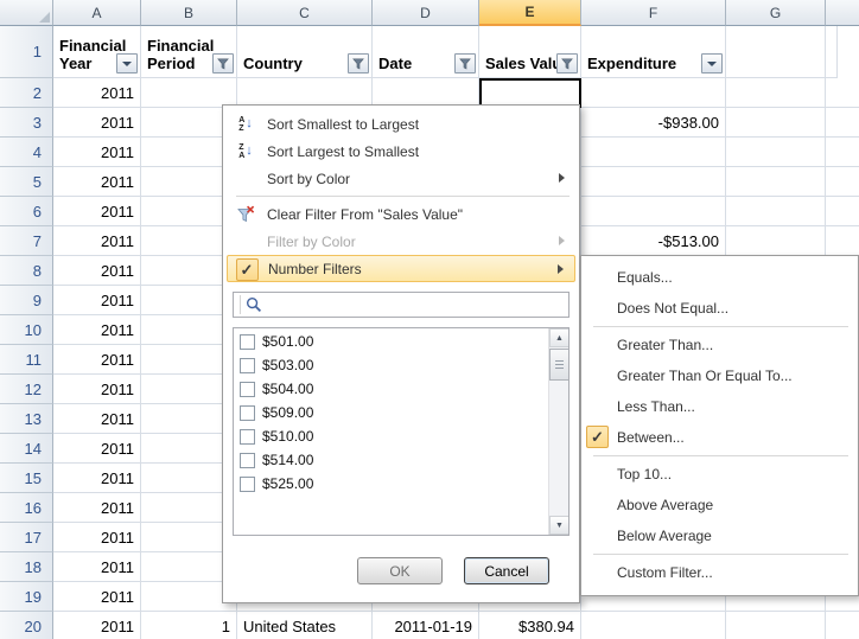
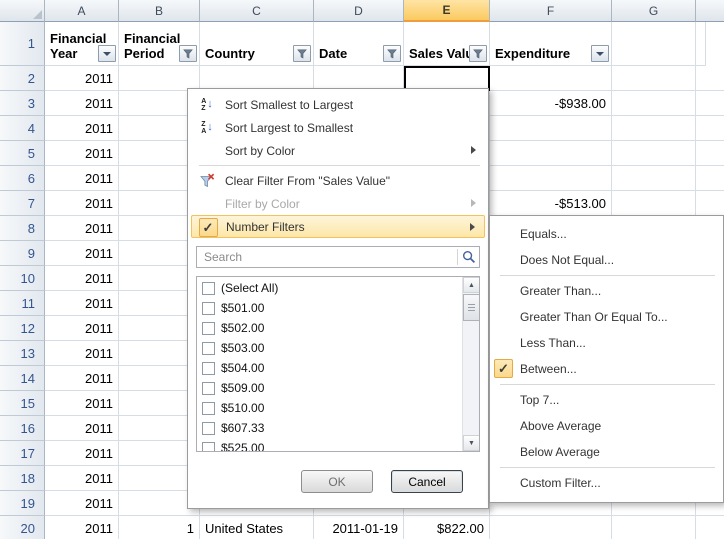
  A
  B
  C
  D
  E
  F
  G
  1
  Financial Year
  Financial Period
  Country
  Date
  Sales Val
  Expenditure
  2
  2011
  3
  2011
  -$938.00
  4
  2011
  5
  2011
  6
  2011
  7
  2011
  -$513.00
  8
  2011
  9
  2011
  10
  2011
  11
  2011
  12
  2011
  13
  2011
  14
  2011
  15
  2011
  16
  2011
  17
  2011
  18
  2011
  19
  2011
  20
  2011
  1
  United States
  2011-01-19
- $380.94
+ $822.00
  ↓
  Sort Smallest to Largest
  ↓
  Sort Largest to Smallest
  Sort by Color
  Clear Filter From "Sales Value"
  Filter by Color
  ✓
  Number Filters
+ Search
+ (Select All)
  $501.00
+ $502.00
  $503.00
  $504.00
  $509.00
  $510.00
- $514.00
+ $607.33
  $525.00
  OK
  Cancel
  Equals...
  Does Not Equal...
  Greater Than...
  Greater Than Or Equal To...
  Less Than...
  ✓
  Between...
- Top 10...
+ Top 7...
  Above Average
  Below Average
  Custom Filter...
